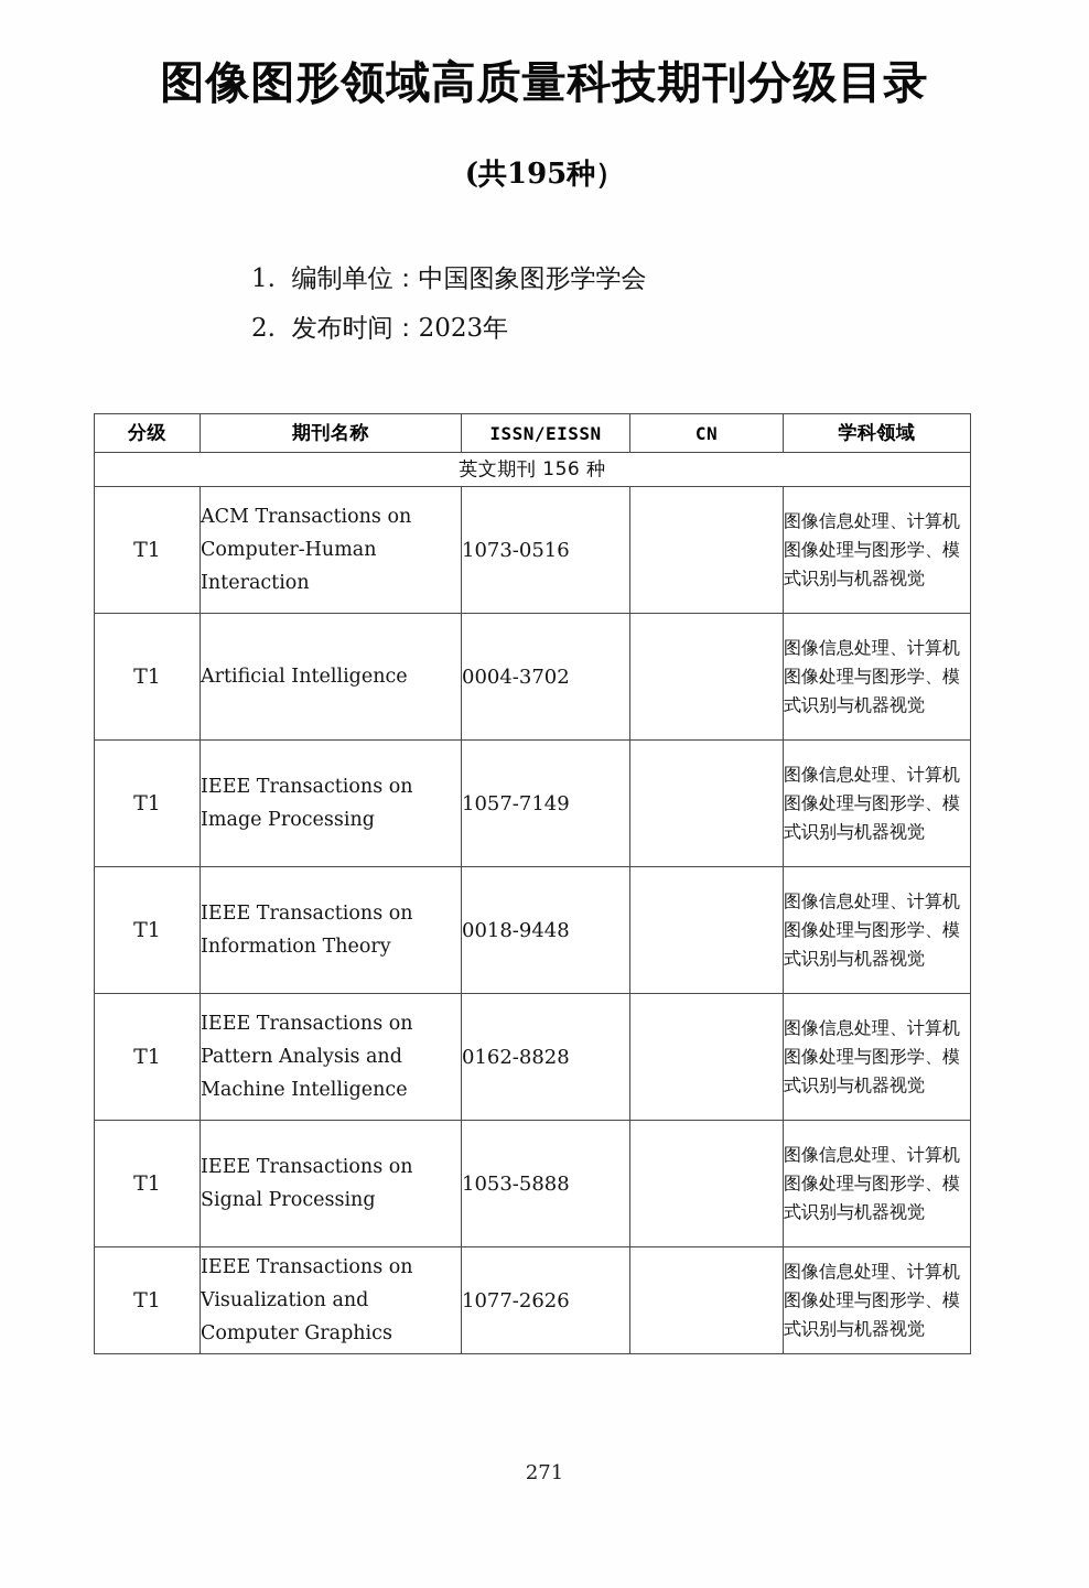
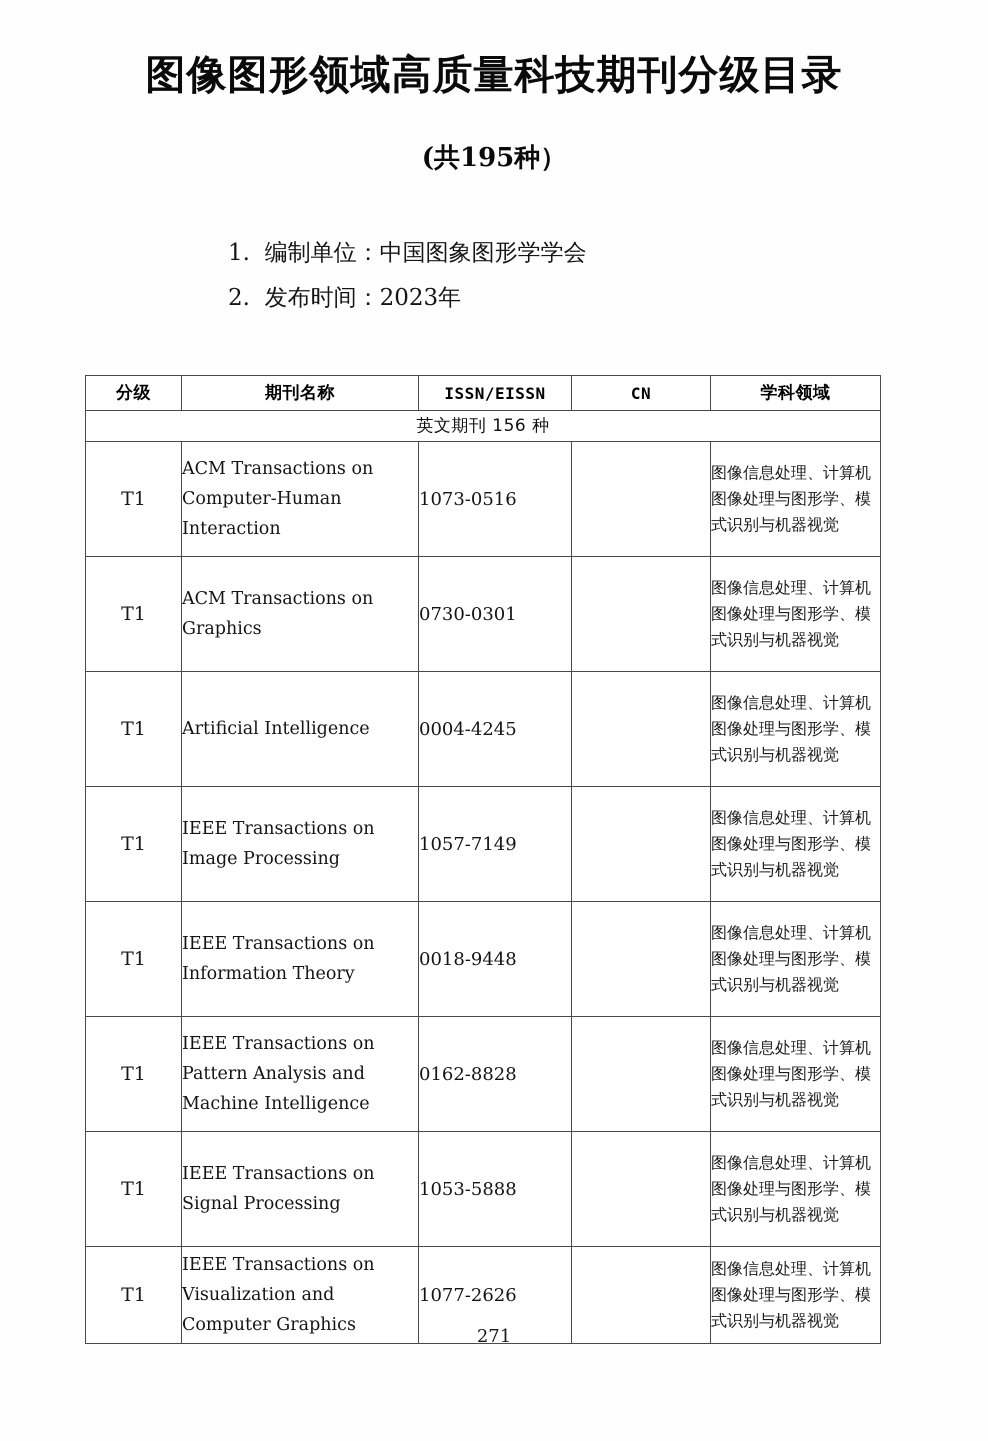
  图像图形领域高质量科技期刊分级目录
  (共195种）
  1. 编制单位：中国图象图形学学会
  2. 发布时间：2023年
  分级	期刊名称	ISSN/EISSN	CN	学科领域
  英文期刊 156 种
  T1	ACM Transactions on Computer-Human Interaction	1073-0516		图像信息处理、计算机图像处理与图形学、模式识别与机器视觉
+ T1	ACM Transactions on Graphics	0730-0301		图像信息处理、计算机图像处理与图形学、模式识别与机器视觉
- T1	Artificial Intelligence	0004-3702		图像信息处理、计算机图像处理与图形学、模式识别与机器视觉
+ T1	Artificial Intelligence	0004-4245		图像信息处理、计算机图像处理与图形学、模式识别与机器视觉
  T1	IEEE Transactions on Image Processing	1057-7149		图像信息处理、计算机图像处理与图形学、模式识别与机器视觉
  T1	IEEE Transactions on Information Theory	0018-9448		图像信息处理、计算机图像处理与图形学、模式识别与机器视觉
  T1	IEEE Transactions on Pattern Analysis and Machine Intelligence	0162-8828		图像信息处理、计算机图像处理与图形学、模式识别与机器视觉
  T1	IEEE Transactions on Signal Processing	1053-5888		图像信息处理、计算机图像处理与图形学、模式识别与机器视觉
  T1	IEEE Transactions on Visualization and Computer Graphics	1077-2626		图像信息处理、计算机图像处理与图形学、模式识别与机器视觉
  271
